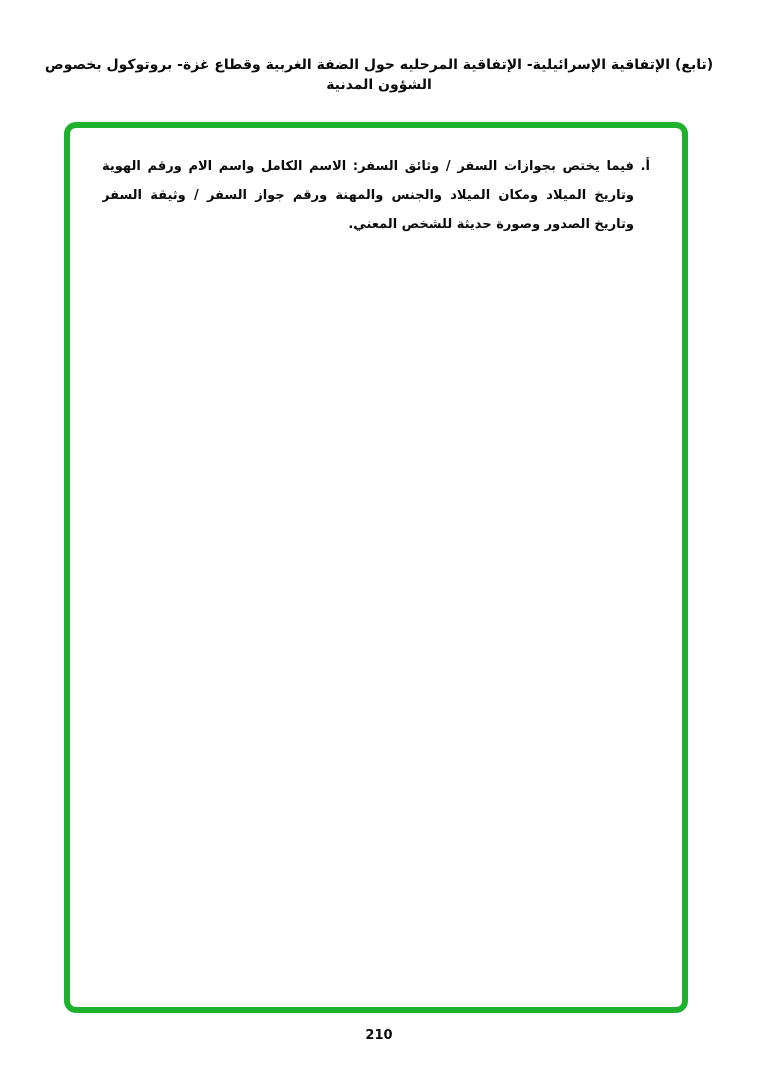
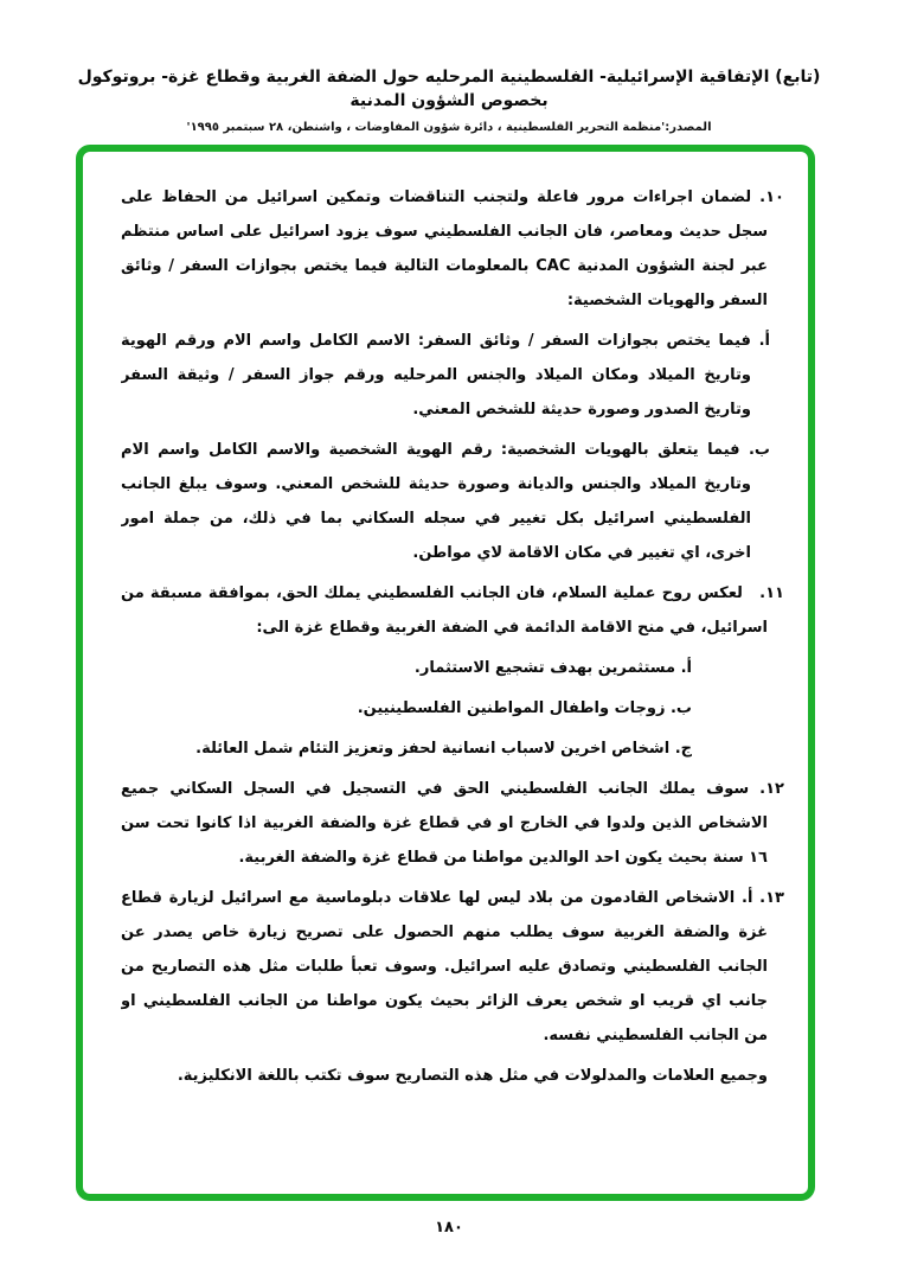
- (تابع) الإتفاقية الإسرائيلية- الإتفاقية المرحليه حول الضفة الغربية وقطاع غزة- بروتوكول بخصوص الشؤون المدنية
+ (تابع) الإتفاقية الإسرائيلية- الفلسطينية المرحليه حول الضفة الغربية وقطاع غزة- بروتوكول بخصوص الشؤون المدنية
+ المصدر:'منظمة التحرير الفلسطينية ، دائرة شؤون المفاوضات ، واشنطن، ٢٨ سبتمبر ١٩٩٥'
+ ١٠. لضمان اجراءات مرور فاعلة ولتجنب التناقضات وتمكين اسرائيل من الحفاظ على سجل حديث ومعاصر، فان الجانب الفلسطيني سوف يزود اسرائيل على اساس منتظم عبر لجنة الشؤون المدنية CAC بالمعلومات التالية فيما يختص بجوازات السفر / وثائق السفر والهويات الشخصية:
- أ. فيما يختص بجوازات السفر / وثائق السفر: الاسم الكامل واسم الام ورقم الهوية وتاريخ الميلاد ومكان الميلاد والجنس والمهنة ورقم جواز السفر / وثيقة السفر وتاريخ الصدور وصورة حديثة للشخص المعني.
+ أ. فيما يختص بجوازات السفر / وثائق السفر: الاسم الكامل واسم الام ورقم الهوية وتاريخ الميلاد ومكان الميلاد والجنس المرحليه ورقم جواز السفر / وثيقة السفر وتاريخ الصدور وصورة حديثة للشخص المعني.
+ ب. فيما يتعلق بالهويات الشخصية: رقم الهوية الشخصية والاسم الكامل واسم الام وتاريخ الميلاد والجنس والديانة وصورة حديثة للشخص المعني. وسوف يبلغ الجانب الفلسطيني اسرائيل بكل تغيير في سجله السكاني بما في ذلك، من جملة امور اخرى، اي تغيير في مكان الاقامة لاي مواطن.
+ ١١. لعكس روح عملية السلام، فان الجانب الفلسطيني يملك الحق، بموافقة مسبقة من اسرائيل، في منح الاقامة الدائمة في الضفة الغربية وقطاع غزة الى:
+ أ. مستثمرين بهدف تشجيع الاستثمار.
+ ب. زوجات واطفال المواطنين الفلسطينيين.
+ ج. اشخاص اخرين لاسباب انسانية لحفز وتعزيز التئام شمل العائلة.
+ ١٢. سوف يملك الجانب الفلسطيني الحق في التسجيل في السجل السكاني جميع الاشخاص الذين ولدوا في الخارج او في قطاع غزة والضفة الغربية اذا كانوا تحت سن ١٦ سنة بحيث يكون احد الوالدين مواطنا من قطاع غزة والضفة الغربية.
+ ١٣. أ. الاشخاص القادمون من بلاد ليس لها علاقات دبلوماسية مع اسرائيل لزيارة قطاع غزة والضفة الغربية سوف يطلب منهم الحصول على تصريح زيارة خاص يصدر عن الجانب الفلسطيني وتصادق عليه اسرائيل. وسوف تعبأ طلبات مثل هذه التصاريح من جانب اي قريب او شخص يعرف الزائر بحيث يكون مواطنا من الجانب الفلسطيني او من الجانب الفلسطيني نفسه.
+ وجميع العلامات والمدلولات في مثل هذه التصاريح سوف تكتب باللغة الانكليزية.
- 210
+ ١٨٠
